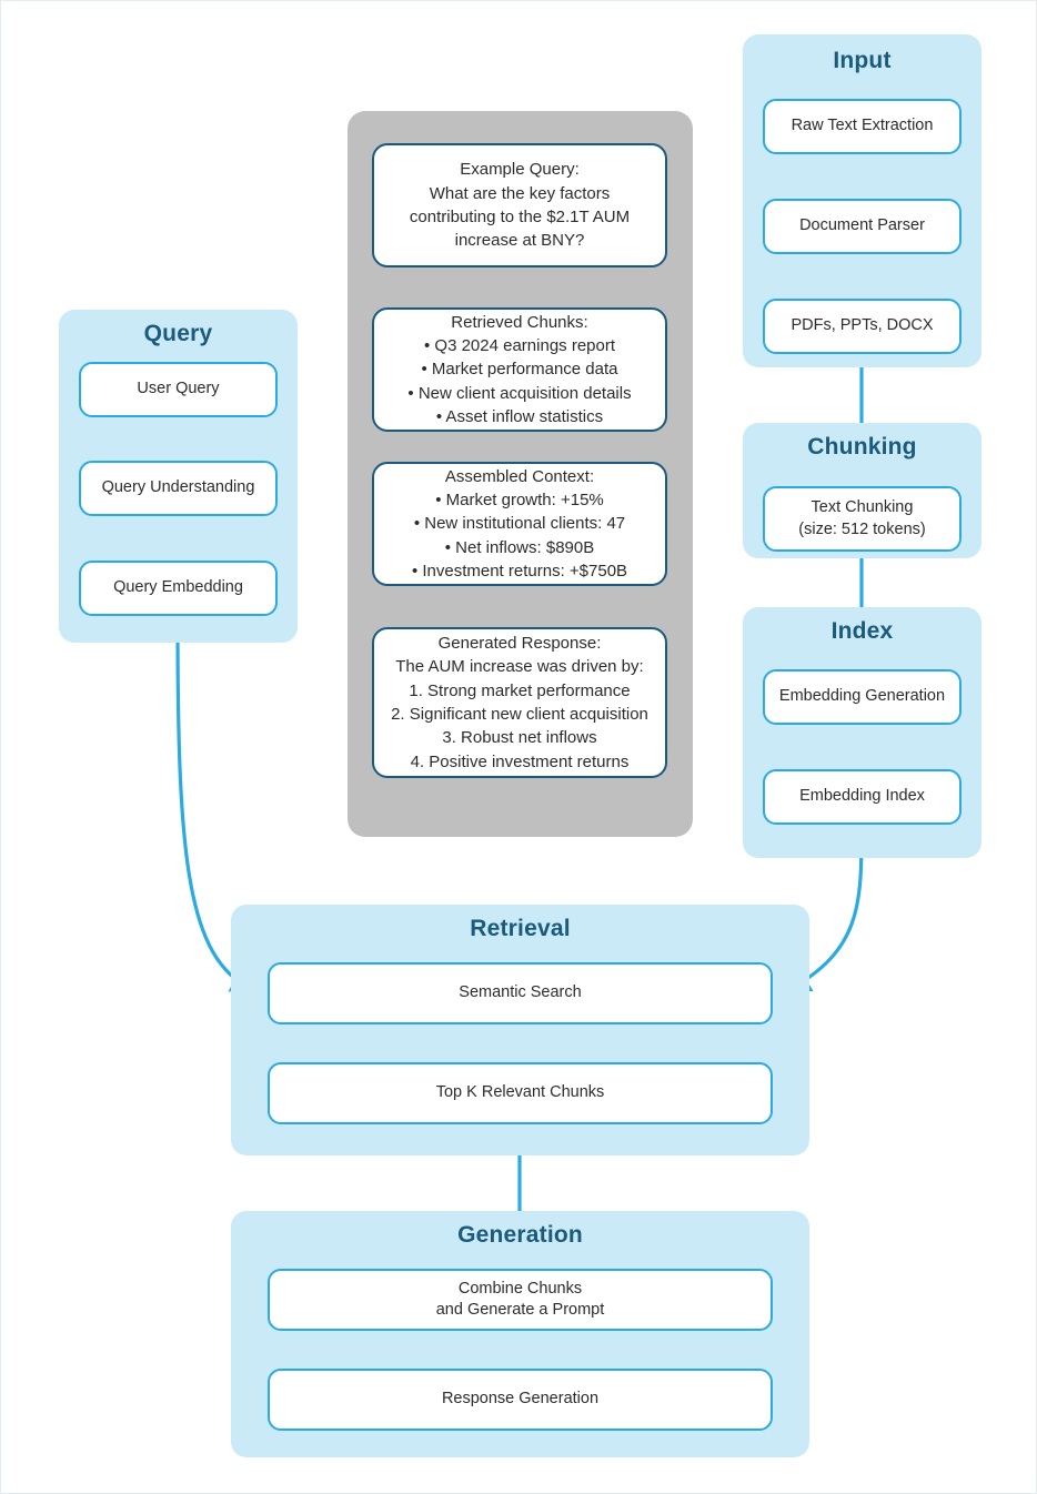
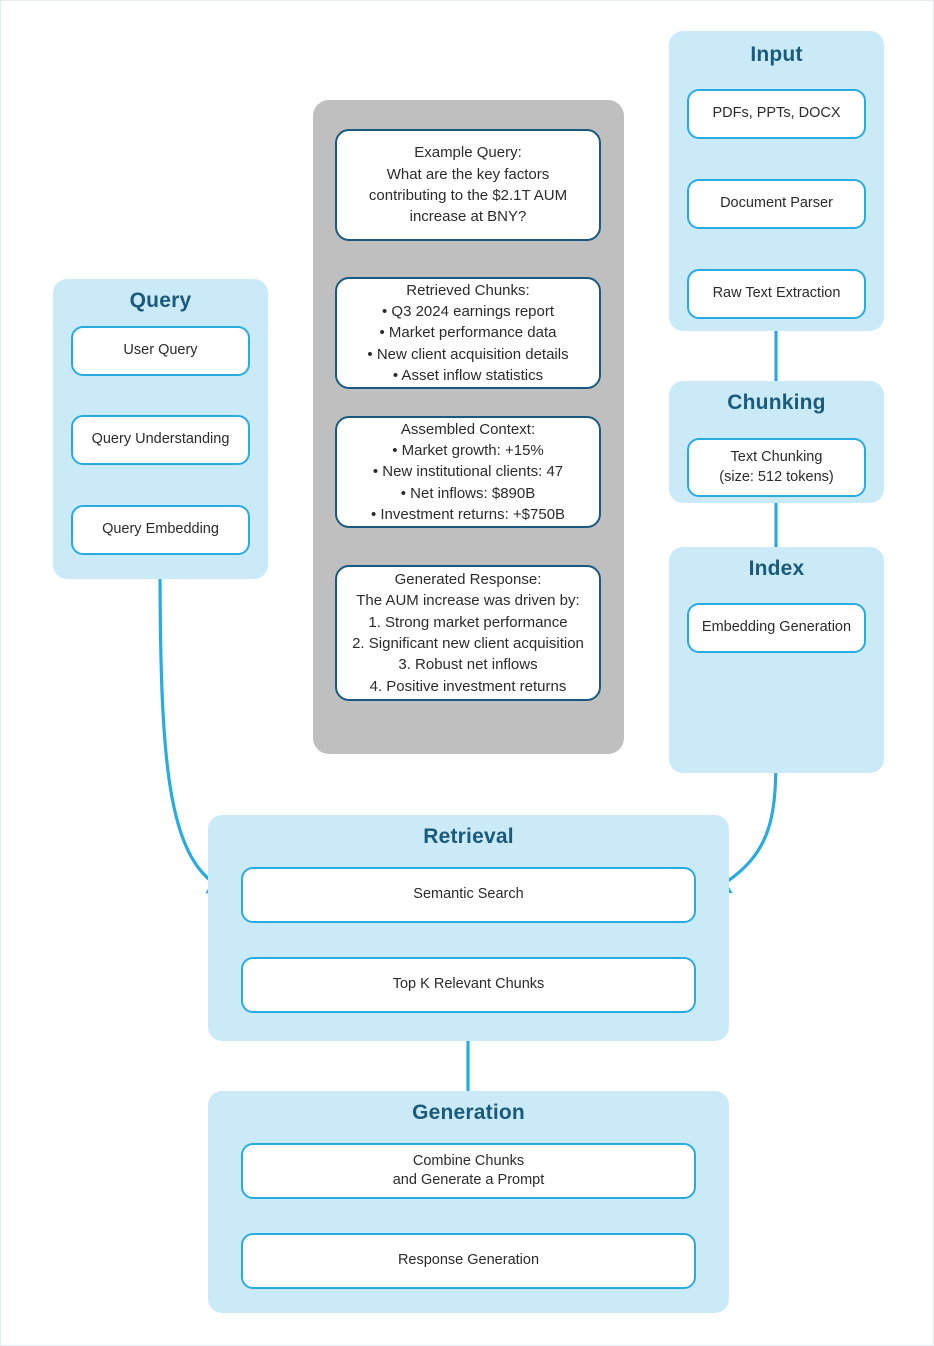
  Input
- Raw Text Extraction
+ PDFs, PPTs, DOCX
  Document Parser
- PDFs, PPTs, DOCX
+ Raw Text Extraction
  Chunking
  Text Chunking
  (size: 512 tokens)
  Index
  Embedding Generation
- Embedding Index
  Query
  User Query
  Query Understanding
  Query Embedding
  Example Query:
  What are the key factors
  contributing to the $2.1T AUM
  increase at BNY?
  Retrieved Chunks:
  • Q3 2024 earnings report
  • Market performance data
  • New client acquisition details
  • Asset inflow statistics
  Assembled Context:
  • Market growth: +15%
  • New institutional clients: 47
  • Net inflows: $890B
  • Investment returns: +$750B
  Generated Response:
  The AUM increase was driven by:
  1. Strong market performance
  2. Significant new client acquisition
  3. Robust net inflows
  4. Positive investment returns
  Retrieval
  Semantic Search
  Top K Relevant Chunks
  Generation
  Combine Chunks
  and Generate a Prompt
  Response Generation
